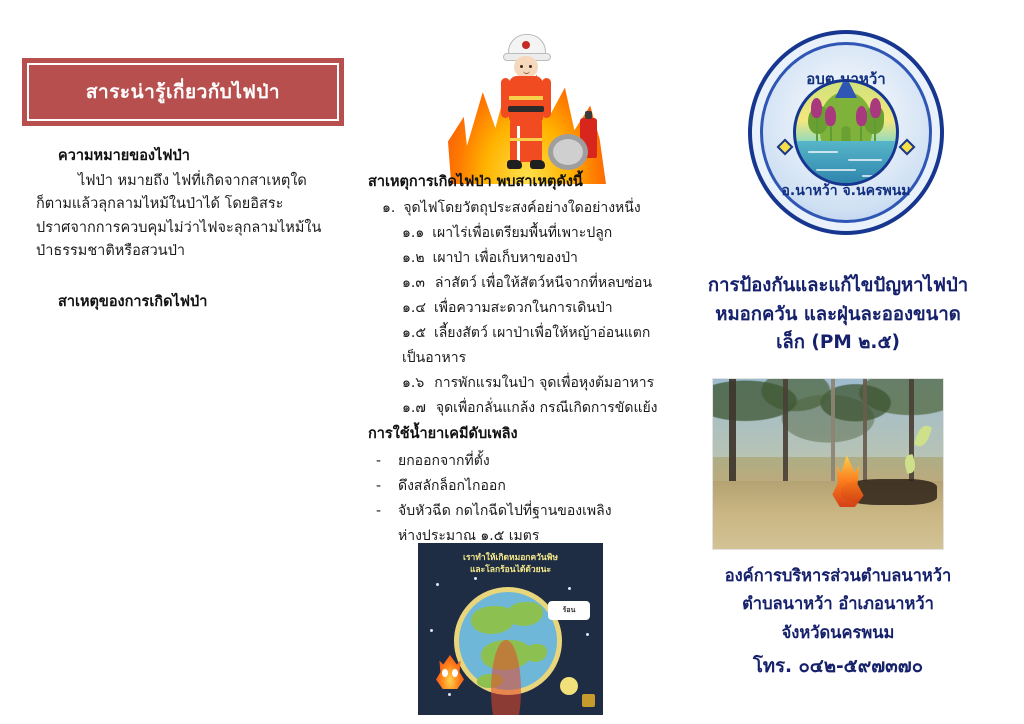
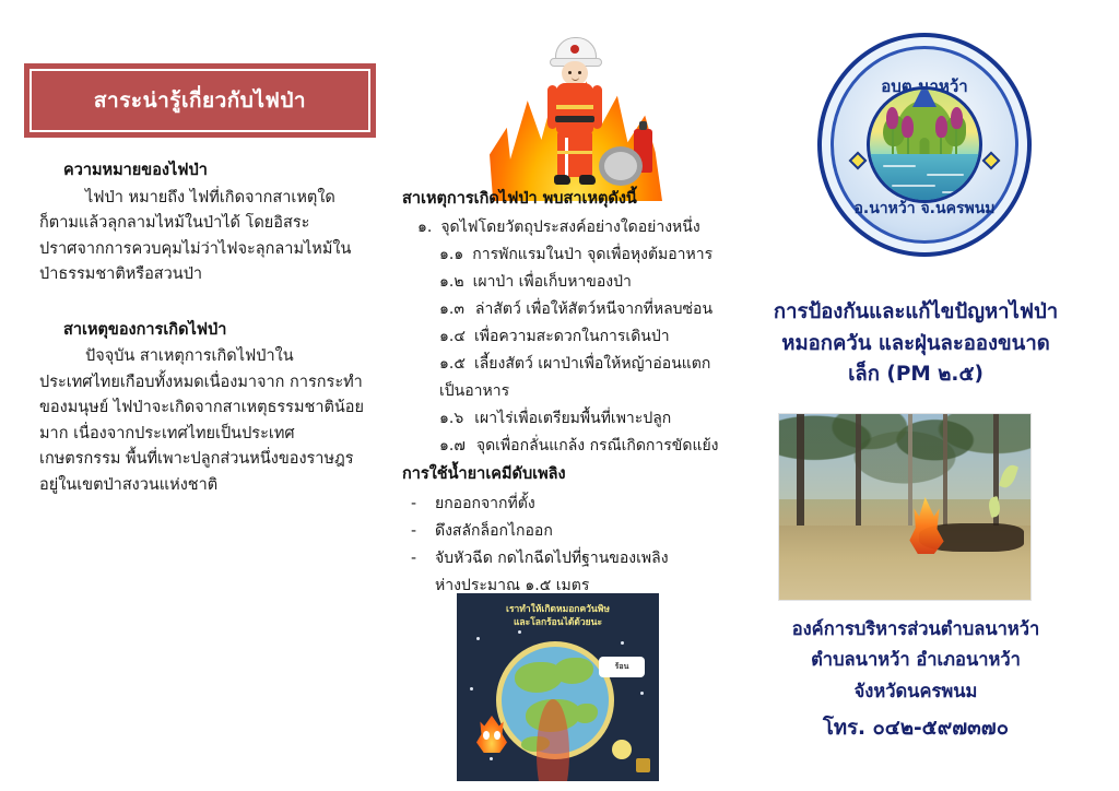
  สาระน่ารู้เกี่ยวกับไฟป่า
  ความหมายของไฟป่า
  ไฟป่า หมายถึง ไฟที่เกิดจากสาเหตุใดก็ตามแล้วลุกลามไหม้ในป่าได้ โดยอิสระปราศจากการควบคุมไม่ว่าไฟจะลุกลามไหม้ในป่าธรรมชาติหรือสวนป่า
  สาเหตุของการเกิดไฟป่า
+ ปัจจุบัน สาเหตุการเกิดไฟป่าในประเทศไทยเกือบทั้งหมดเนื่องมาจาก การกระทำของมนุษย์ ไฟป่าจะเกิดจากสาเหตุธรรมชาติน้อยมาก เนื่องจากประเทศไทยเป็นประเทศเกษตรกรรม พื้นที่เพาะปลูกส่วนหนึ่งของราษฎรอยู่ในเขตป่าสงวนแห่งชาติ
  สาเหตุการเกิดไฟป่า พบสาเหตุดังนี้
  ๑.
  จุดไฟโดยวัตถุประสงค์อย่างใดอย่างหนึ่ง
  ๑.๑
- เผาไร่เพื่อเตรียมพื้นที่เพาะปลูก
+ การพักแรมในป่า จุดเพื่อหุงต้มอาหาร
  ๑.๒
  เผาป่า เพื่อเก็บหาของป่า
  ๑.๓
  ล่าสัตว์ เพื่อให้สัตว์หนีจากที่หลบซ่อน
  ๑.๔
  เพื่อความสะดวกในการเดินป่า
  ๑.๕
  เลี้ยงสัตว์ เผาป่าเพื่อให้หญ้าอ่อนแตก
  เป็นอาหาร
  ๑.๖
- การพักแรมในป่า จุดเพื่อหุงต้มอาหาร
+ เผาไร่เพื่อเตรียมพื้นที่เพาะปลูก
  ๑.๗
  จุดเพื่อกลั่นแกล้ง กรณีเกิดการขัดแย้ง
  การใช้น้ำยาเคมีดับเพลิง
  -
  ยกออกจากที่ตั้ง
  -
  ดึงสลักล็อกไกออก
  -
  จับหัวฉีด กดไกฉีดไปที่ฐานของเพลิง
  ห่างประมาณ ๑.๕ เมตร
  เราทำให้เกิดหมอกควันพิษ
  และโลกร้อนได้ด้วยนะ
  ร้อน
  อบตหว้า
  อ.นาหว้า จ.นครพนม
  การป้องกันและแก้ไขปัญหาไฟป่า
  หมอกควัน และฝุ่นละอองขนาด
  เล็ก (PM ๒.๕)
  องค์การบริหารส่วนตำบลนาหว้า
  ตำบลนาหว้า อำเภอนาหว้า
  จังหวัดนครพนม
  โทร. ๐๔๒-๕๙๗๓๗๐
